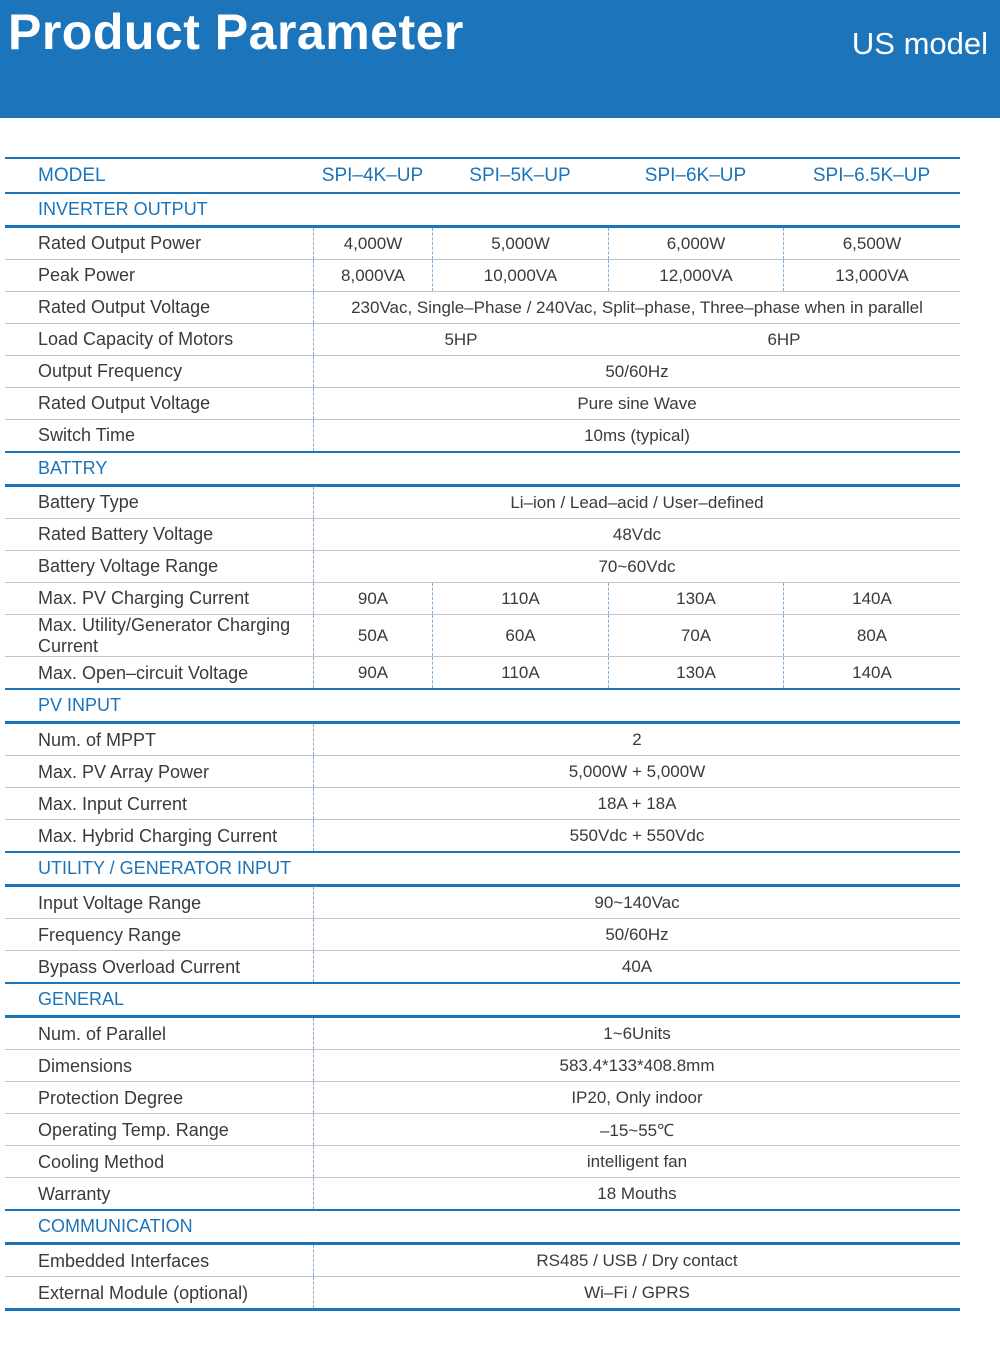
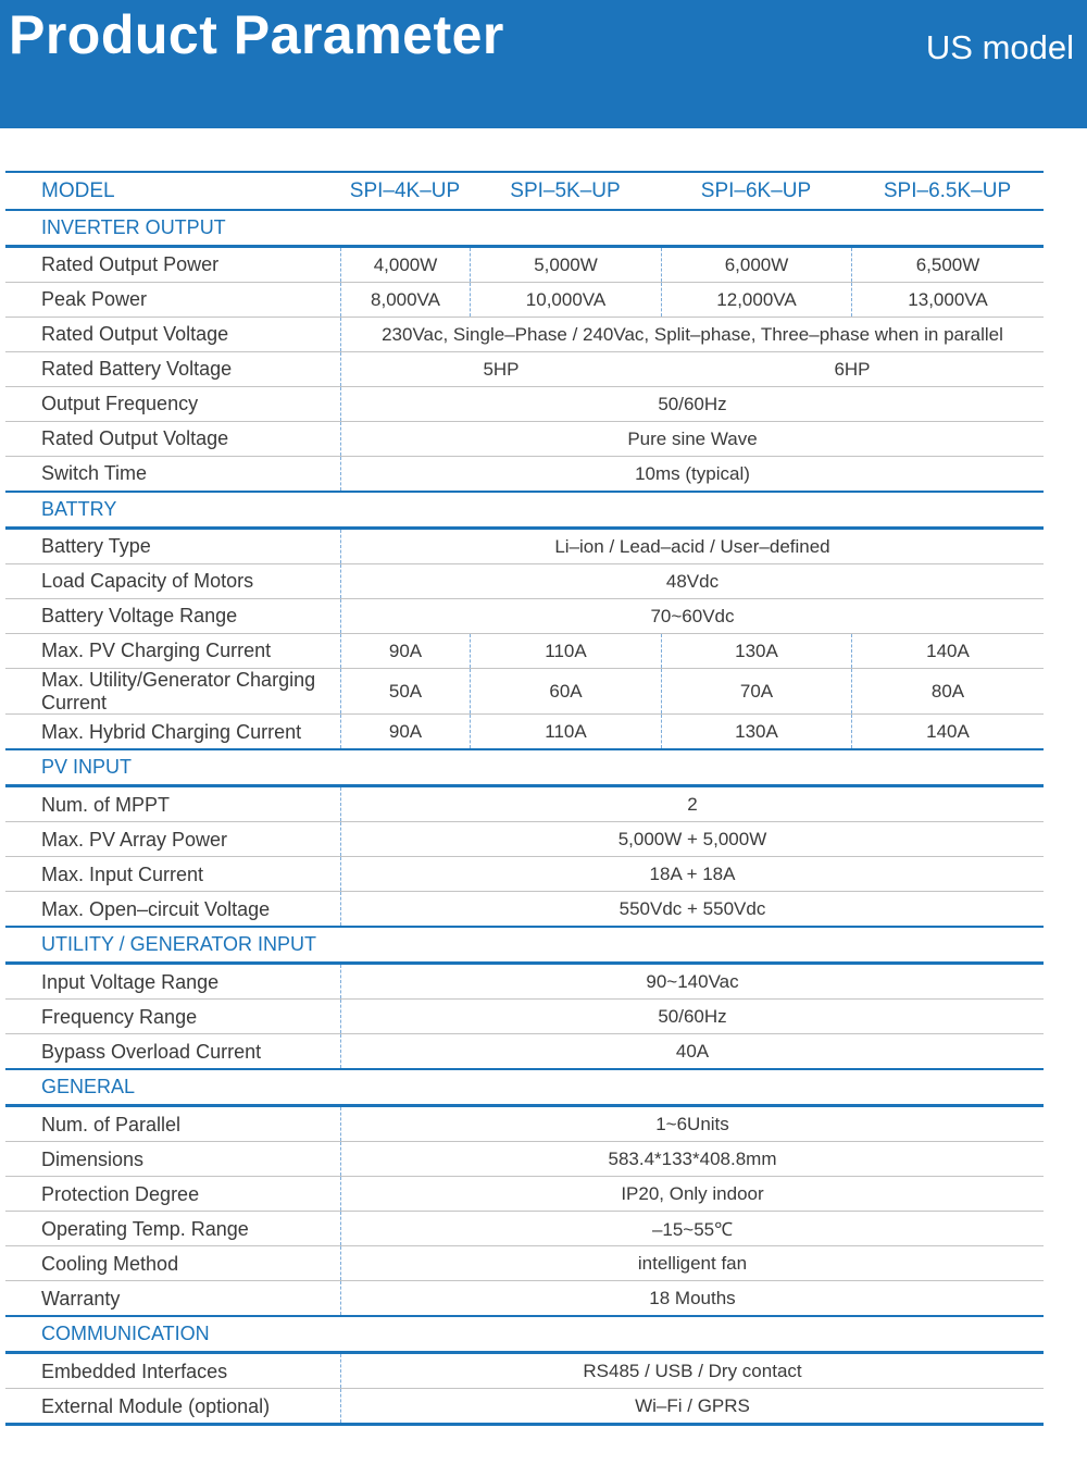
  Product Parameter
  US model
  MODEL
  SPI–4K–UP
  SPI–5K–UP
  SPI–6K–UP
  SPI–6.5K–UP
  INVERTER OUTPUT
  Rated Output Power
  4,000W
  5,000W
  6,000W
  6,500W
  Peak Power
  8,000VA
  10,000VA
  12,000VA
  13,000VA
  Rated Output Voltage
  230Vac, Single–Phase / 240Vac, Split–phase, Three–phase when in parallel
- Load Capacity of Motors
+ Rated Battery Voltage
  5HP
  6HP
  Output Frequency
  50/60Hz
  Rated Output Voltage
  Pure sine Wave
  Switch Time
  10ms (typical)
  BATTRY
  Battery Type
  Li–ion / Lead–acid / User–defined
- Rated Battery Voltage
+ Load Capacity of Motors
  48Vdc
  Battery Voltage Range
  70~60Vdc
  Max. PV Charging Current
  90A
  110A
  130A
  140A
  Max. Utility/Generator Charging Current
  50A
  60A
  70A
  80A
- Max. Open–circuit Voltage
+ Max. Hybrid Charging Current
  90A
  110A
  130A
  140A
  PV INPUT
  Num. of MPPT
  2
  Max. PV Array Power
  5,000W + 5,000W
  Max. Input Current
  18A + 18A
- Max. Hybrid Charging Current
+ Max. Open–circuit Voltage
  550Vdc + 550Vdc
  UTILITY / GENERATOR INPUT
  Input Voltage Range
  90~140Vac
  Frequency Range
  50/60Hz
  Bypass Overload Current
  40A
  GENERAL
  Num. of Parallel
  1~6Units
  Dimensions
  583.4*133*408.8mm
  Protection Degree
  IP20, Only indoor
  Operating Temp. Range
  –15~55℃
  Cooling Method
  intelligent fan
  Warranty
  18 Mouths
  COMMUNICATION
  Embedded Interfaces
  RS485 / USB / Dry contact
  External Module (optional)
  Wi–Fi / GPRS
